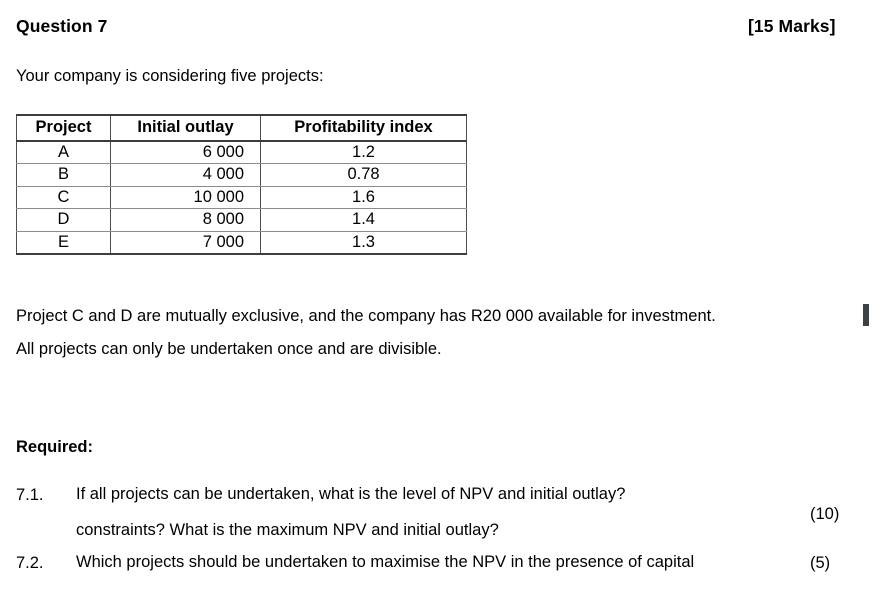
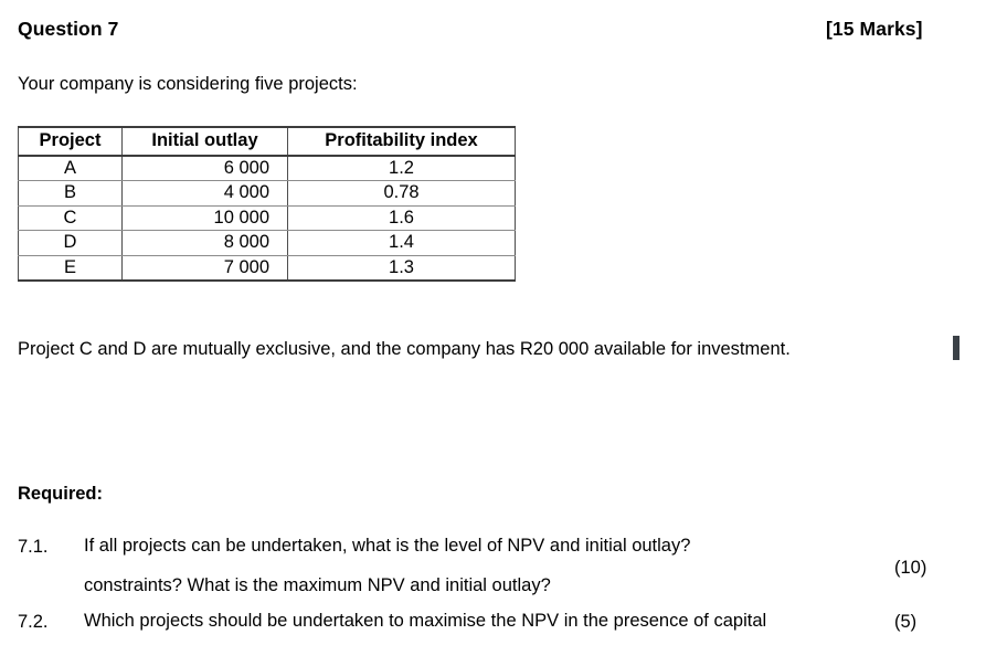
  Question 7
  [15 Marks]
  Your company is considering five projects:
  Project	Initial outlay	Profitability index
  A	6 000	1.2
  B	4 000	0.78
  C	10 000	1.6
  D	8 000	1.4
  E	7 000	1.3
  Project C and D are mutually exclusive, and the company has R20 000 available for investment.
- All projects can only be undertaken once and are divisible.
  Required:
  7.1.
  If all projects can be undertaken, what is the level of NPV and initial outlay?
  constraints? What is the maximum NPV and initial outlay?
  (10)
  7.2.
  Which projects should be undertaken to maximise the NPV in the presence of capital
  (5)
